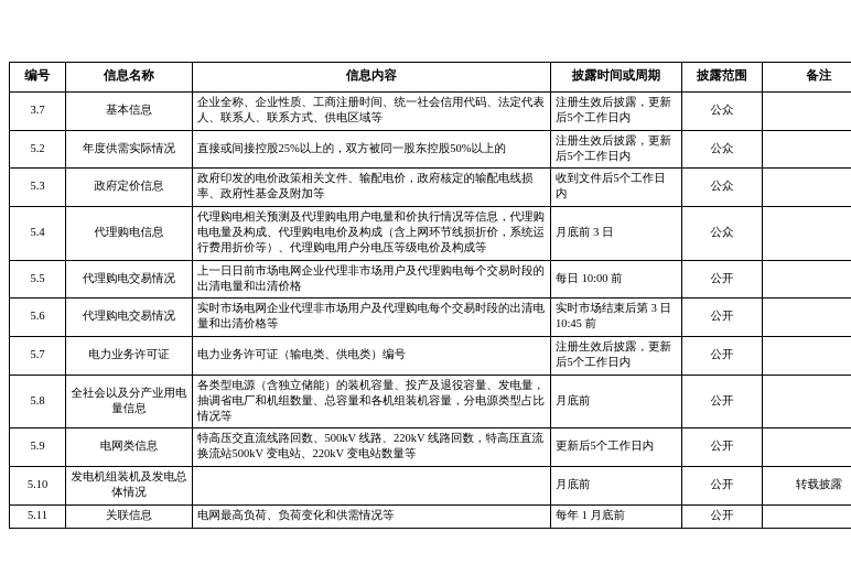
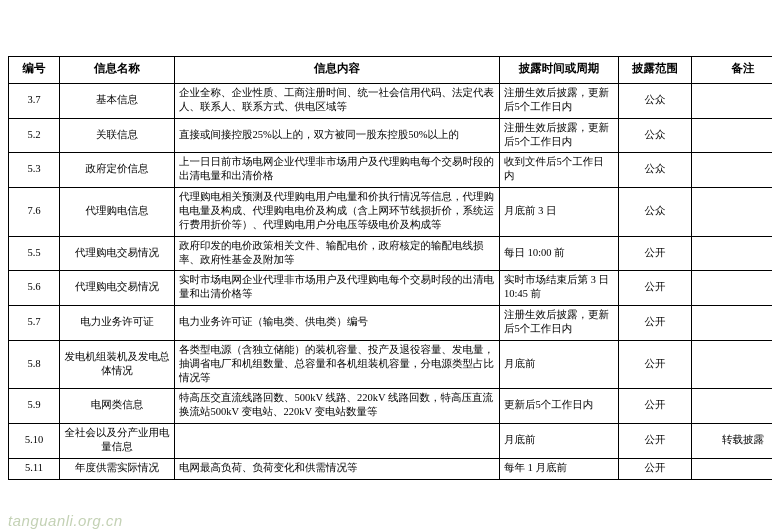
  编号	信息名称	信息内容	披露时间或周期	披露范围	备注
  3.7	基本信息	企业全称、企业性质、工商注册时间、统一社会信用代码、法定代表人、联系人、联系方式、供电区域等	注册生效后披露，更新后5个工作日内	公众
- 5.2	年度供需实际情况	直接或间接控股25%以上的，双方被同一股东控股50%以上的	注册生效后披露，更新后5个工作日内	公众
+ 5.2	关联信息	直接或间接控股25%以上的，双方被同一股东控股50%以上的	注册生效后披露，更新后5个工作日内	公众
- 5.3	政府定价信息	政府印发的电价政策相关文件、输配电价，政府核定的输配电线损率、政府性基金及附加等	收到文件后5个工作日内	公众
+ 5.3	政府定价信息	上一日日前市场电网企业代理非市场用户及代理购电每个交易时段的出清电量和出清价格	收到文件后5个工作日内	公众
- 5.4	代理购电信息	代理购电相关预测及代理购电用户电量和价执行情况等信息，代理购电电量及构成、代理购电电价及构成（含上网环节线损折价，系统运行费用折价等）、代理购电用户分电压等级电价及构成等	月底前 3 日	公众
+ 7.6	代理购电信息	代理购电相关预测及代理购电用户电量和价执行情况等信息，代理购电电量及构成、代理购电电价及构成（含上网环节线损折价，系统运行费用折价等）、代理购电用户分电压等级电价及构成等	月底前 3 日	公众
- 5.5	代理购电交易情况	上一日日前市场电网企业代理非市场用户及代理购电每个交易时段的出清电量和出清价格	每日 10:00 前	公开
+ 5.5	代理购电交易情况	政府印发的电价政策相关文件、输配电价，政府核定的输配电线损率、政府性基金及附加等	每日 10:00 前	公开
  5.6	代理购电交易情况	实时市场电网企业代理非市场用户及代理购电每个交易时段的出清电量和出清价格等	实时市场结束后第 3 日 10:45 前	公开
  5.7	电力业务许可证	电力业务许可证（输电类、供电类）编号	注册生效后披露，更新后5个工作日内	公开
- 5.8	全社会以及分产业用电量信息	各类型电源（含独立储能）的装机容量、投产及退役容量、发电量，抽调省电厂和机组数量、总容量和各机组装机容量，分电源类型占比情况等	月底前	公开
+ 5.8	发电机组装机及发电总体情况	各类型电源（含独立储能）的装机容量、投产及退役容量、发电量，抽调省电厂和机组数量、总容量和各机组装机容量，分电源类型占比情况等	月底前	公开
  5.9	电网类信息	特高压交直流线路回数、500kV 线路、220kV 线路回数，特高压直流换流站500kV 变电站、220kV 变电站数量等	更新后5个工作日内	公开
- 5.10	发电机组装机及发电总体情况		月底前	公开	转载披露
+ 5.10	全社会以及分产业用电量信息		月底前	公开	转载披露
- 5.11	关联信息	电网最高负荷、负荷变化和供需情况等	每年 1 月底前	公开
+ 5.11	年度供需实际情况	电网最高负荷、负荷变化和供需情况等	每年 1 月底前	公开
+ tanguanli.org.cn
